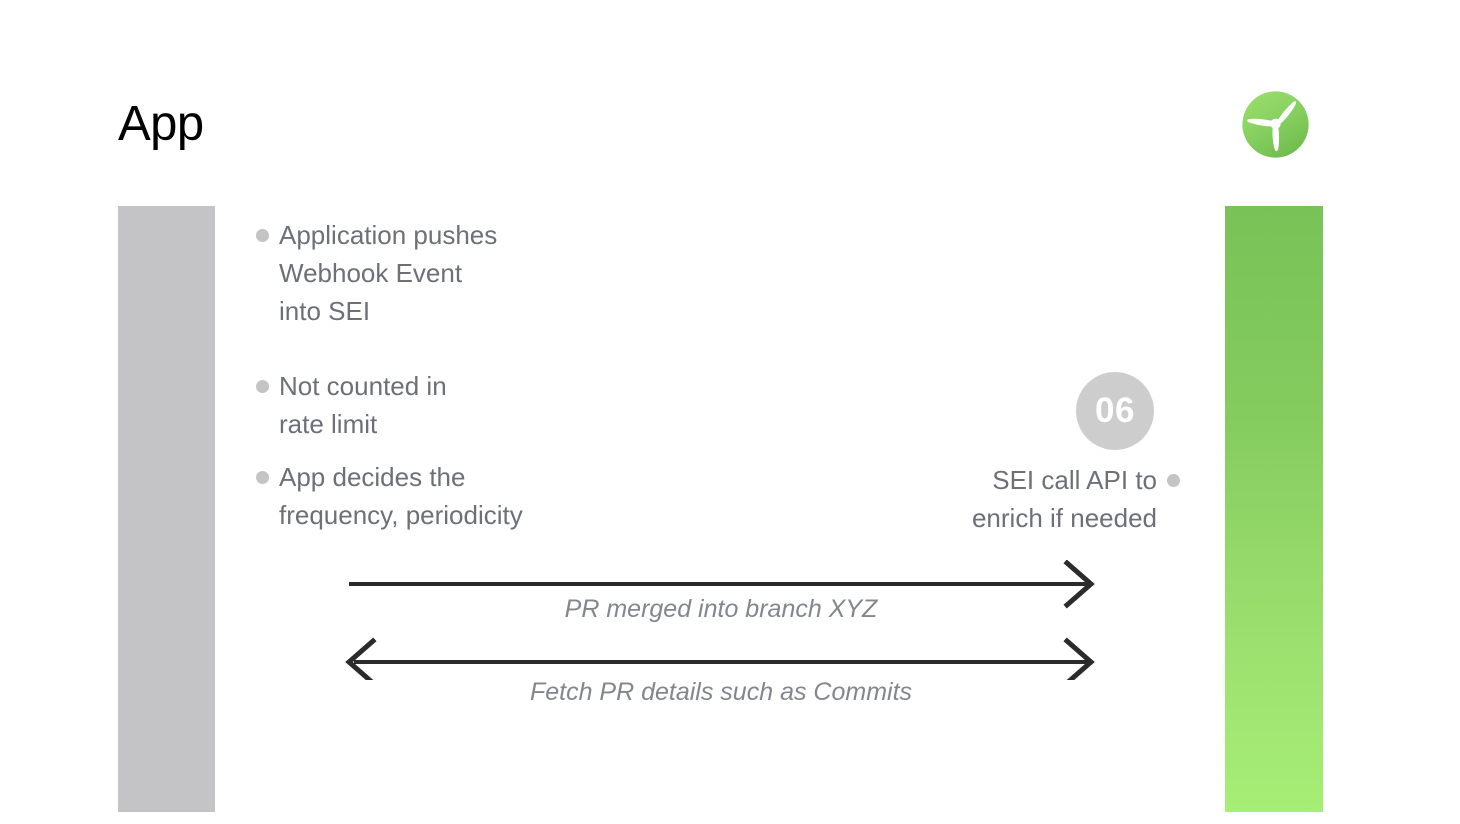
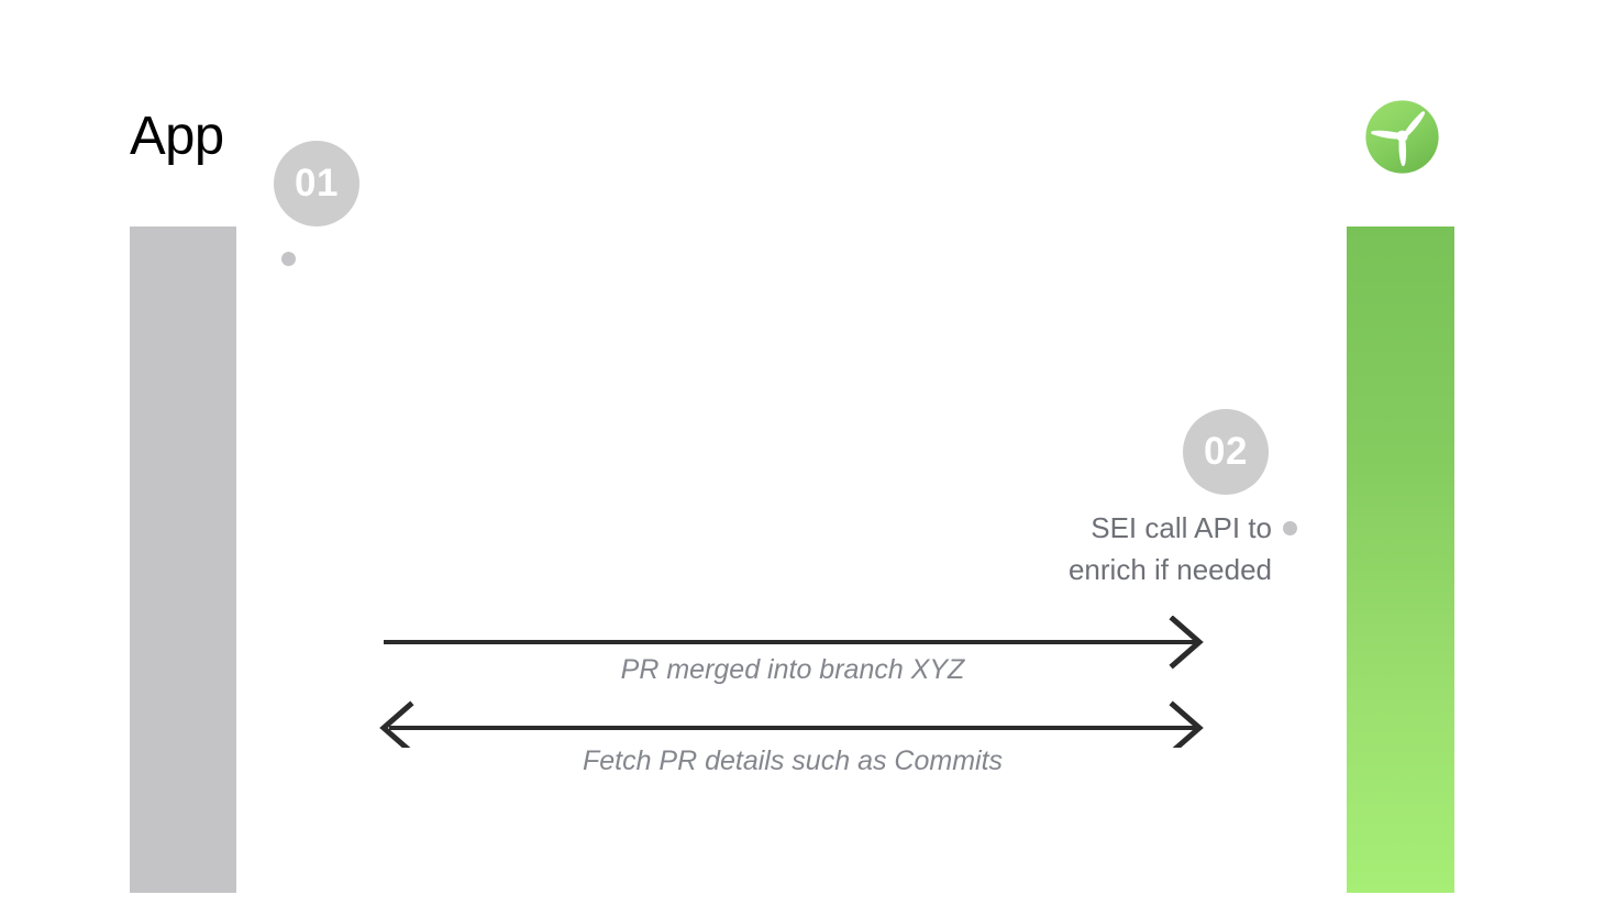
  App
+ 01
- 06
+ 02
- Application pushes
- Webhook Event
- into SEI
- Not counted in
- rate limit
- App decides the
- frequency, periodicity
  SEI call API to
  enrich if needed
  PR merged into branch XYZ
  Fetch PR details such as Commits
